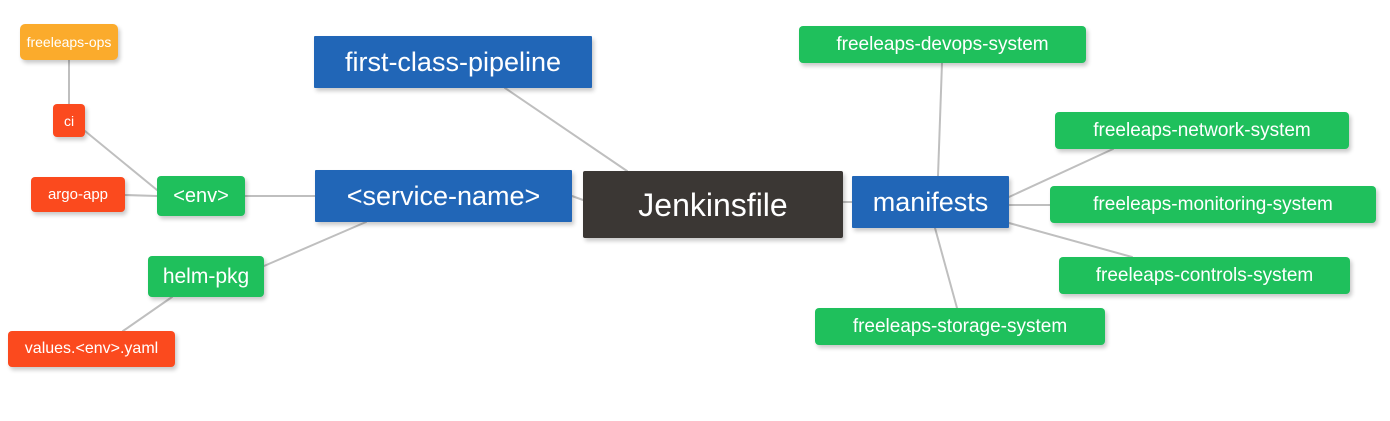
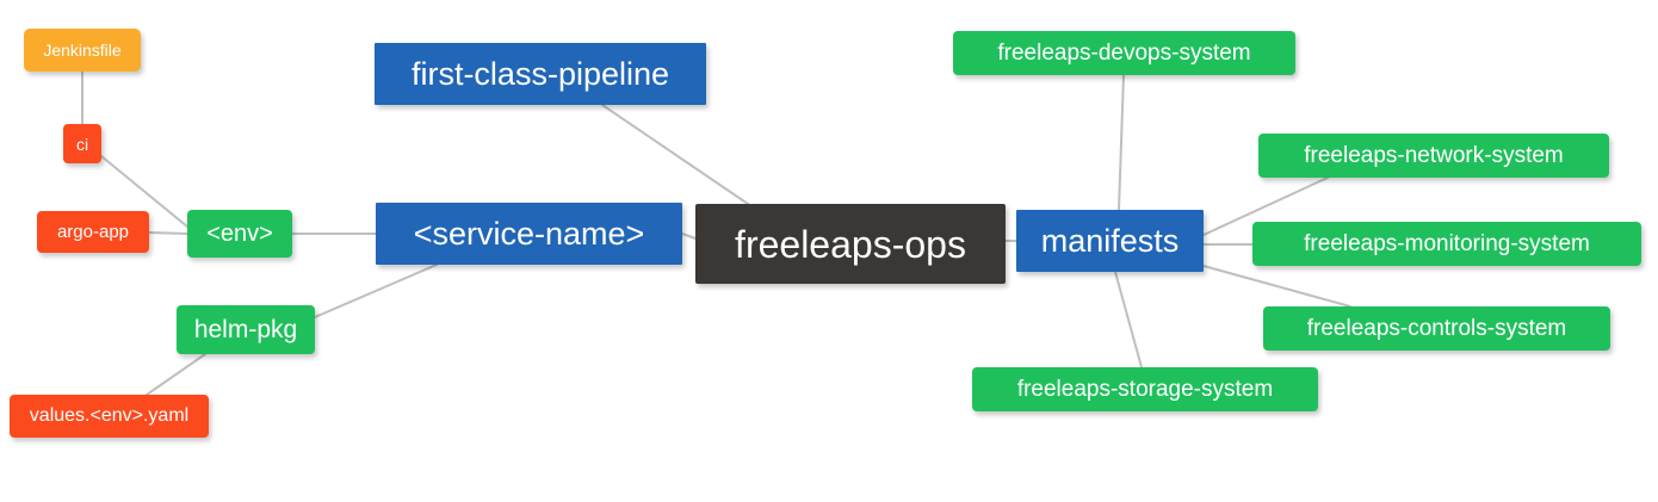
- freeleaps-ops
+ Jenkinsfile
  ci
  argo-app
  <env>
  <service-name>
  first-class-pipeline
  helm-pkg
  values.<env>.yaml
- Jenkinsfile
+ freeleaps-ops
  manifests
  freeleaps-devops-system
  freeleaps-network-system
  freeleaps-monitoring-system
  freeleaps-controls-system
  freeleaps-storage-system
